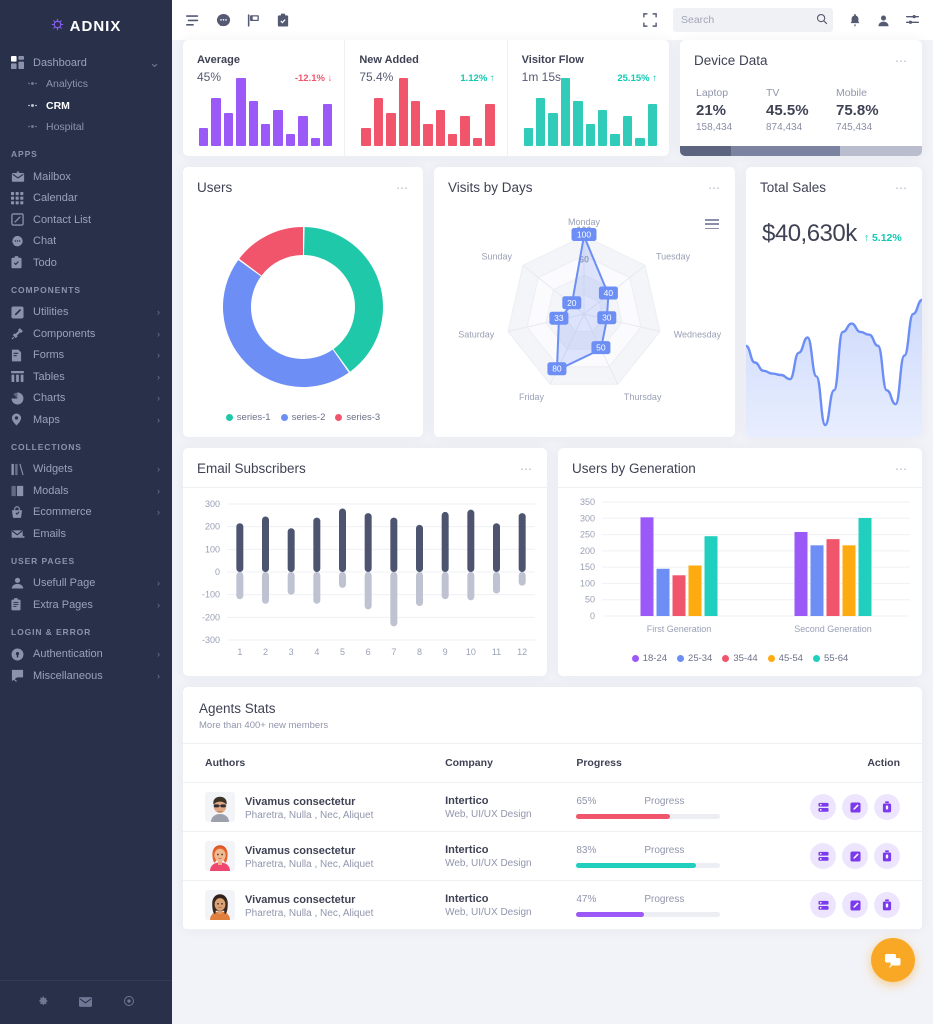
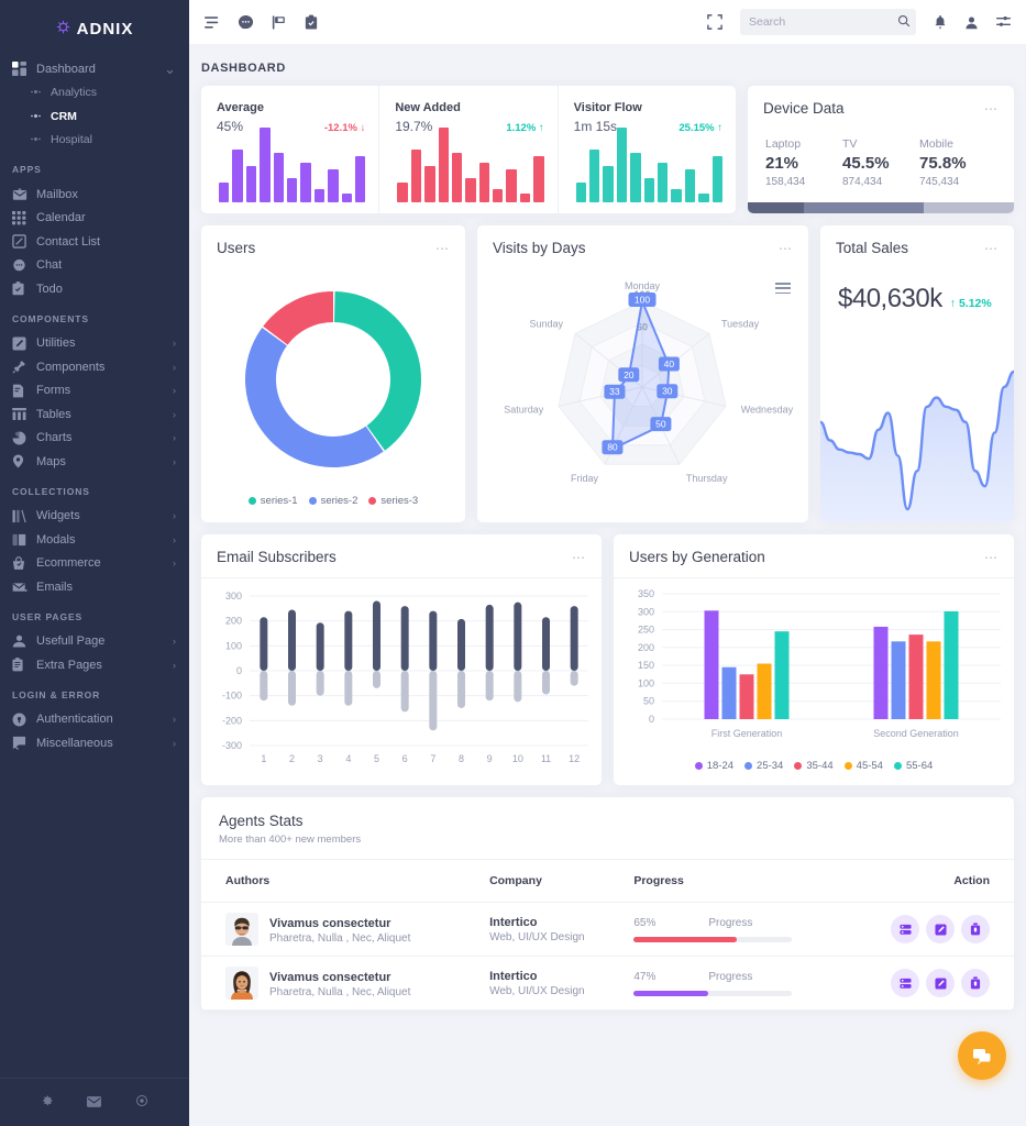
  ADNIX
  Dashboard
  ⌄
  Analytics
  CRM
  Hospital
  APPS
  Mailbox
  Calendar
  Contact List
  Chat
  Todo
  COMPONENTS
  Utilities
  ›
  Components
  ›
  Forms
  ›
  Tables
  ›
  Charts
  ›
  Maps
  ›
  COLLECTIONS
  Widgets
  ›
  Modals
  ›
  Ecommerce
  ›
  Emails
  USER PAGES
  Usefull Page
  ›
  Extra Pages
  ›
  LOGIN & ERROR
  Authentication
  ›
  Miscellaneous
  ›
  Search
+ DASHBOARD
  Average
  45%
  -12.1% ↓
  New Added
- 75.4%
+ 19.7%
  1.12% ↑
  Visitor Flow
  1m 15s
  25.15% ↑
  Device Data
  ⋯
  Laptop
  21%
  158,434
  TV
  45.5%
  874,434
  Mobile
  75.8%
  745,434
  Users
  ⋯
  series-1
  series-2
  series-3
  Visits by Days
  ⋯
  60
  Monday
  Tuesday
  Wednesday
  Thursday
  Friday
  Saturday
  Sunday
  100
  40
  30
  50
  80
  33
  20
  Total Sales
  ⋯
  $40,630k
  ↑ 5.12%
  Email Subscribers
  ⋯
  300
  200
  100
  0
  -100
  -200
  -300
  1
  2
  3
  4
  5
  6
  7
  8
  9
  10
  11
  12
  Users by Generation
  ⋯
  350
  300
  250
  200
  150
  100
  50
  0
  First Generation
  Second Generation
  18-24
  25-34
  35-44
  45-54
  55-64
  Agents Stats
  More than 400+ new members
  Authors	Company	Progress	Action
  Vivamus consecteturPharetra, Nulla , Nec, Aliquet	InterticoWeb, UI/UX Design	65% Progress
- Vivamus consecteturPharetra, Nulla , Nec, Aliquet	InterticoWeb, UI/UX Design	83% Progress
  Vivamus consecteturPharetra, Nulla , Nec, Aliquet	InterticoWeb, UI/UX Design	47% Progress
